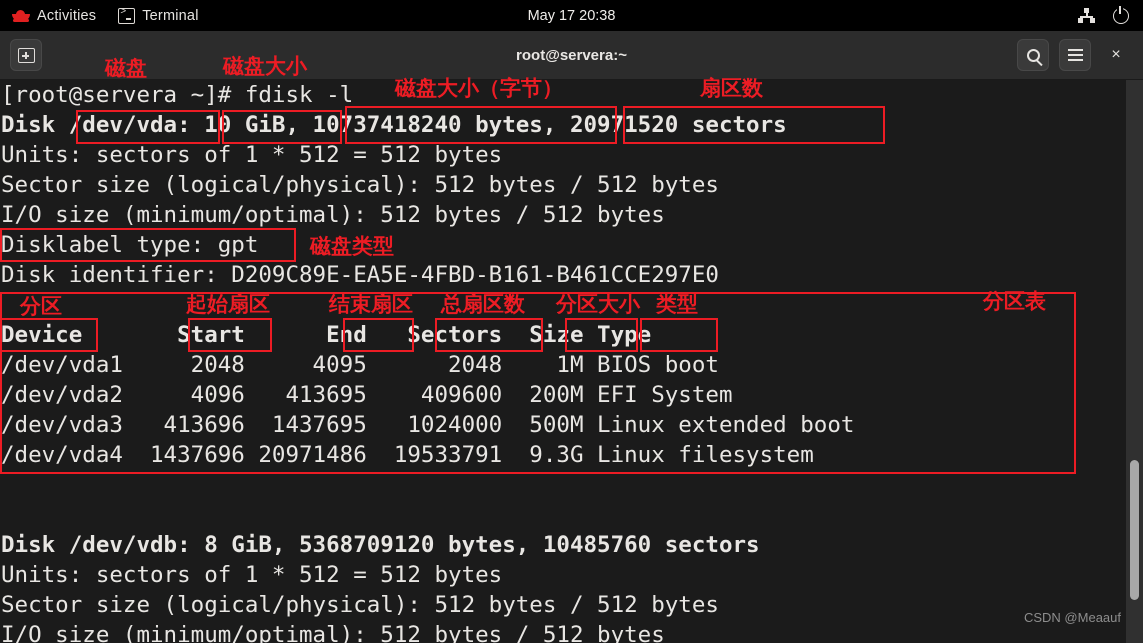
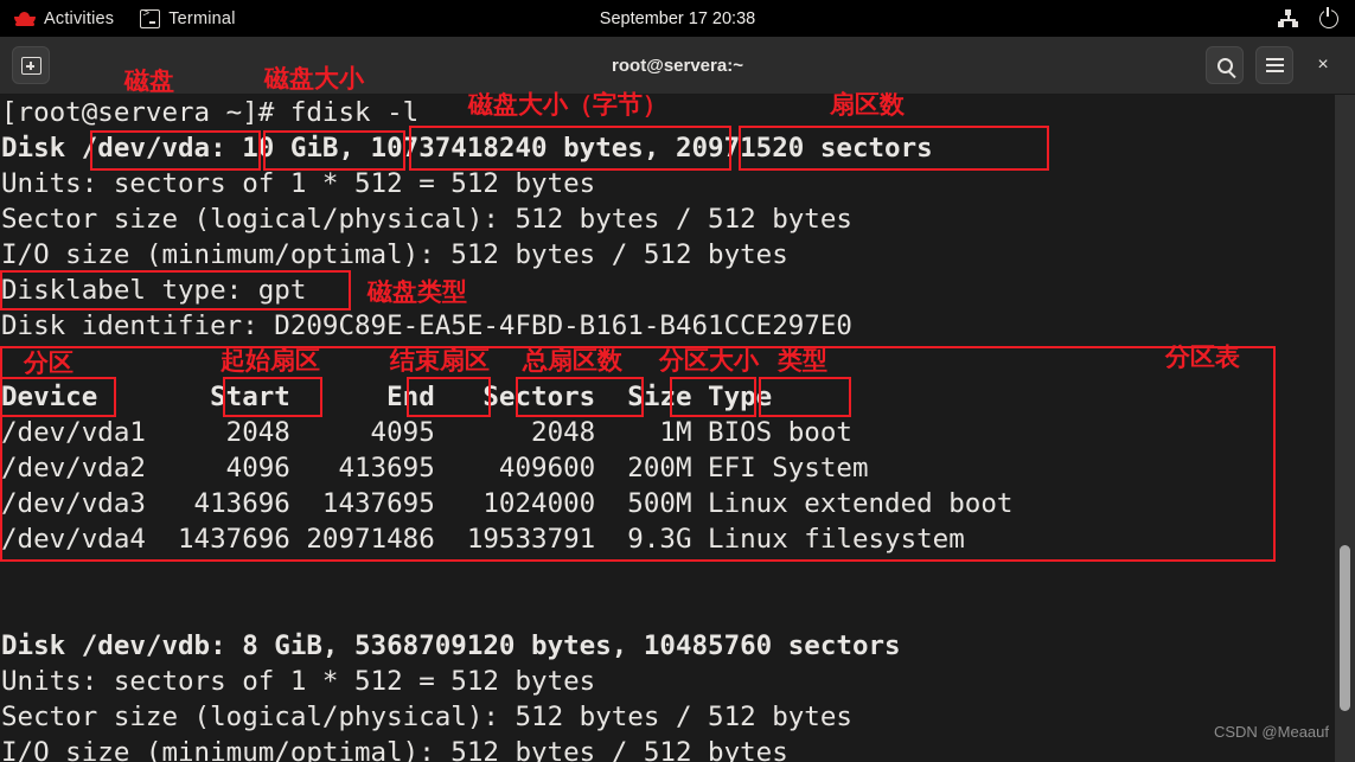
  Activities
  Terminal
- May 17 20:38
+ September 17 20:38
  root@servera:~
  ×
  [root@servera ~]# fdisk -l
  Disk /dev/vda: 10 GiB, 10737418240 bytes, 20971520 sectors
  Units: sectors of 1 * 512 = 512 bytes
  Sector size (logical/physical): 512 bytes / 512 bytes
  I/O size (minimum/optimal): 512 bytes / 512 bytes
  Disklabel type: gpt
  Disk identifier: D209C89E-EA5E-4FBD-B161-B461CCE297E0
  Device Start End Sectors Size Type
  /dev/vda1 2048 4095 2048 1M BIOS boot
  /dev/vda2 4096 413695 409600 200M EFI System
  /dev/vda3 413696 1437695 1024000 500M Linux extended boot
  /dev/vda4 1437696 20971486 19533791 9.3G Linux filesystem
  Disk /dev/vdb: 8 GiB, 5368709120 bytes, 10485760 sectors
  Units: sectors of 1 * 512 = 512 bytes
  Sector size (logical/physical): 512 bytes / 512 bytes
  I/O size (minimum/optimal): 512 bytes / 512 bytes
  磁盘
  磁盘大小
  磁盘大小（字节）
  扇区数
  磁盘类型
  分区
  起始扇区
  结束扇区
  总扇区数
  分区大小
  类型
  分区表
  CSDN @Meaauf
